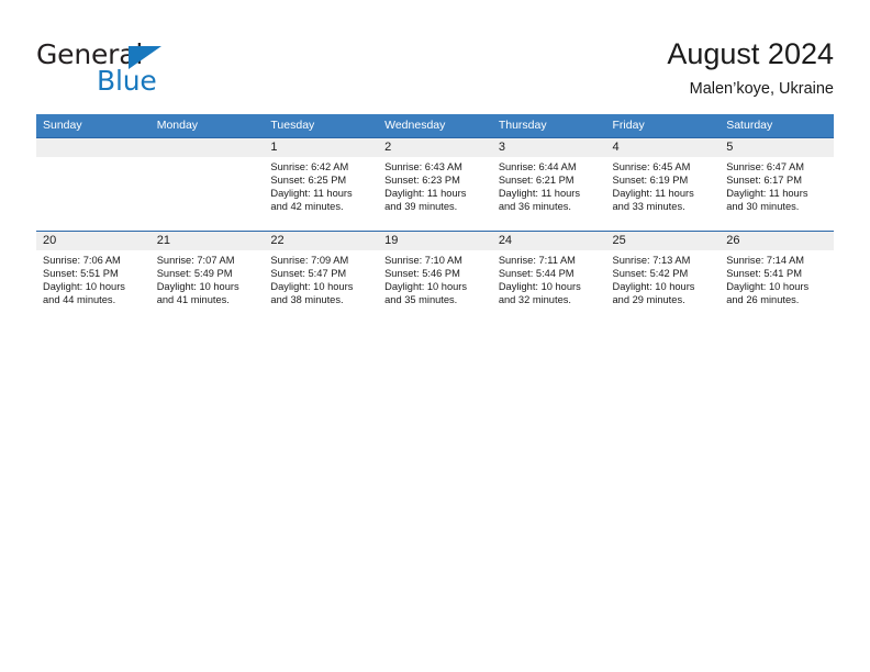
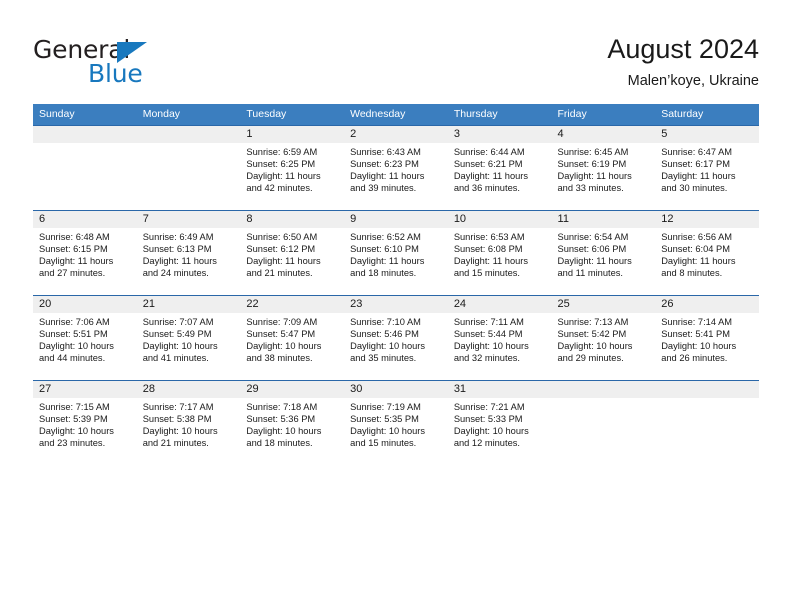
  General
  Blue
  August 2024
  Malen’koye, Ukraine
  Sunday	Monday	Tuesday	Wednesday	Thursday	Friday	Saturday
- 		1Sunrise: 6:42 AMSunset: 6:25 PMDaylight: 11 hoursand 42 minutes.	2Sunrise: 6:43 AMSunset: 6:23 PMDaylight: 11 hoursand 39 minutes.	3Sunrise: 6:44 AMSunset: 6:21 PMDaylight: 11 hoursand 36 minutes.	4Sunrise: 6:45 AMSunset: 6:19 PMDaylight: 11 hoursand 33 minutes.	5Sunrise: 6:47 AMSunset: 6:17 PMDaylight: 11 hoursand 30 minutes.
+ 		1Sunrise: 6:59 AMSunset: 6:25 PMDaylight: 11 hoursand 42 minutes.	2Sunrise: 6:43 AMSunset: 6:23 PMDaylight: 11 hoursand 39 minutes.	3Sunrise: 6:44 AMSunset: 6:21 PMDaylight: 11 hoursand 36 minutes.	4Sunrise: 6:45 AMSunset: 6:19 PMDaylight: 11 hoursand 33 minutes.	5Sunrise: 6:47 AMSunset: 6:17 PMDaylight: 11 hoursand 30 minutes.
+ 6Sunrise: 6:48 AMSunset: 6:15 PMDaylight: 11 hoursand 27 minutes.	7Sunrise: 6:49 AMSunset: 6:13 PMDaylight: 11 hoursand 24 minutes.	8Sunrise: 6:50 AMSunset: 6:12 PMDaylight: 11 hoursand 21 minutes.	9Sunrise: 6:52 AMSunset: 6:10 PMDaylight: 11 hoursand 18 minutes.	10Sunrise: 6:53 AMSunset: 6:08 PMDaylight: 11 hoursand 15 minutes.	11Sunrise: 6:54 AMSunset: 6:06 PMDaylight: 11 hoursand 11 minutes.	12Sunrise: 6:56 AMSunset: 6:04 PMDaylight: 11 hoursand 8 minutes.
- 20Sunrise: 7:06 AMSunset: 5:51 PMDaylight: 10 hoursand 44 minutes.	21Sunrise: 7:07 AMSunset: 5:49 PMDaylight: 10 hoursand 41 minutes.	22Sunrise: 7:09 AMSunset: 5:47 PMDaylight: 10 hoursand 38 minutes.	19Sunrise: 7:10 AMSunset: 5:46 PMDaylight: 10 hoursand 35 minutes.	24Sunrise: 7:11 AMSunset: 5:44 PMDaylight: 10 hoursand 32 minutes.	25Sunrise: 7:13 AMSunset: 5:42 PMDaylight: 10 hoursand 29 minutes.	26Sunrise: 7:14 AMSunset: 5:41 PMDaylight: 10 hoursand 26 minutes.
+ 20Sunrise: 7:06 AMSunset: 5:51 PMDaylight: 10 hoursand 44 minutes.	21Sunrise: 7:07 AMSunset: 5:49 PMDaylight: 10 hoursand 41 minutes.	22Sunrise: 7:09 AMSunset: 5:47 PMDaylight: 10 hoursand 38 minutes.	23Sunrise: 7:10 AMSunset: 5:46 PMDaylight: 10 hoursand 35 minutes.	24Sunrise: 7:11 AMSunset: 5:44 PMDaylight: 10 hoursand 32 minutes.	25Sunrise: 7:13 AMSunset: 5:42 PMDaylight: 10 hoursand 29 minutes.	26Sunrise: 7:14 AMSunset: 5:41 PMDaylight: 10 hoursand 26 minutes.
+ 27Sunrise: 7:15 AMSunset: 5:39 PMDaylight: 10 hoursand 23 minutes.	28Sunrise: 7:17 AMSunset: 5:38 PMDaylight: 10 hoursand 21 minutes.	29Sunrise: 7:18 AMSunset: 5:36 PMDaylight: 10 hoursand 18 minutes.	30Sunrise: 7:19 AMSunset: 5:35 PMDaylight: 10 hoursand 15 minutes.	31Sunrise: 7:21 AMSunset: 5:33 PMDaylight: 10 hoursand 12 minutes.
